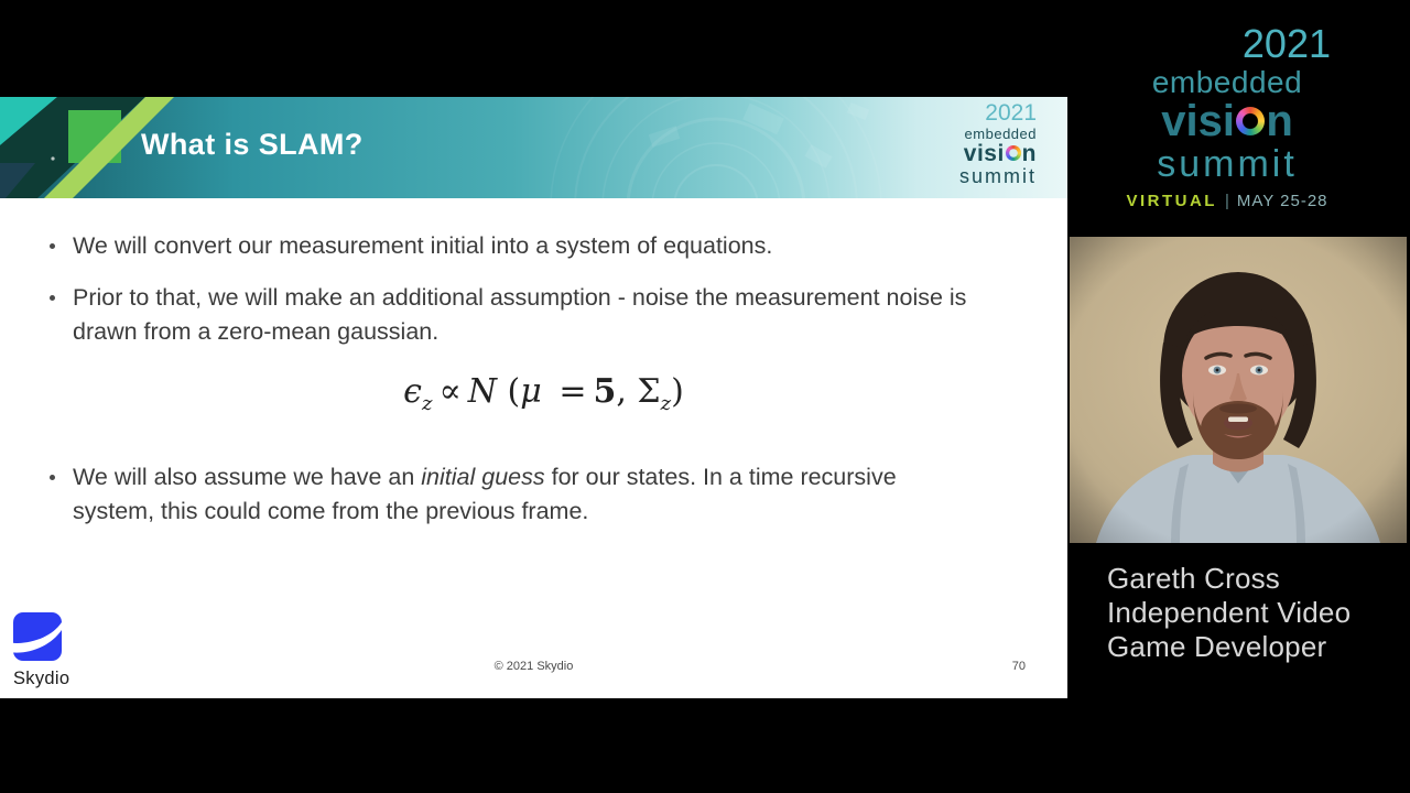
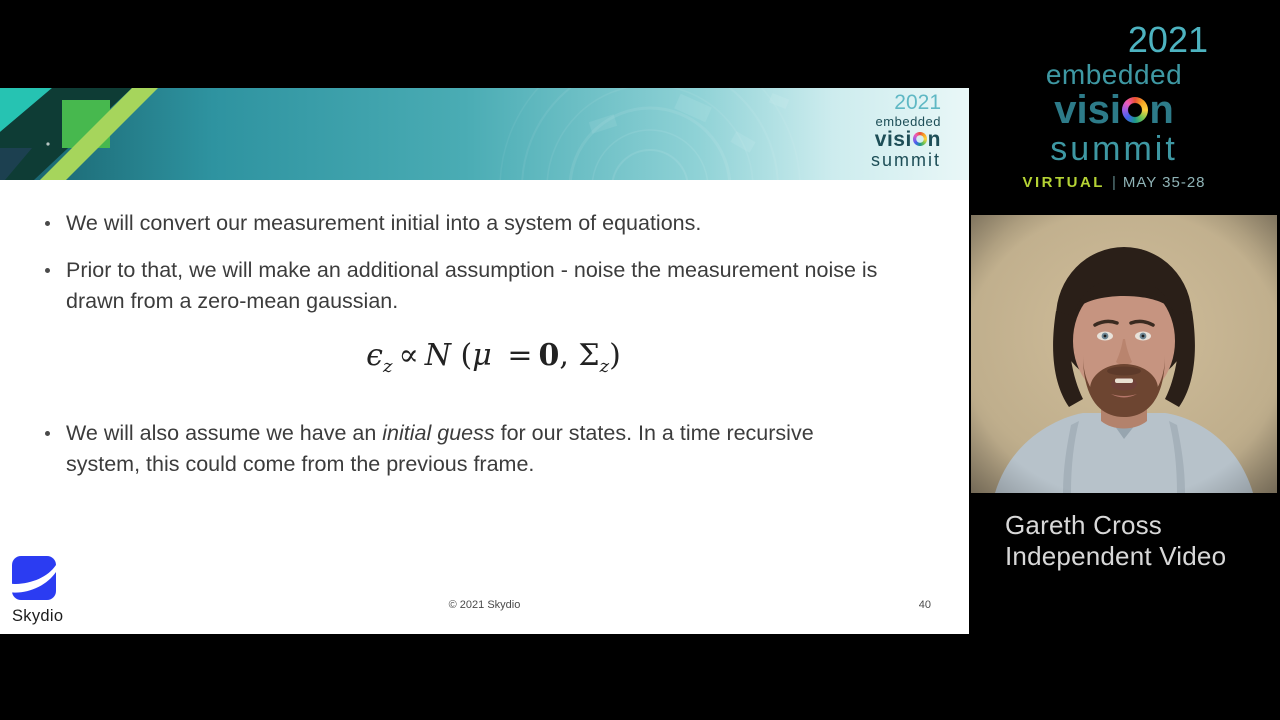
- What is SLAM?
  2021
  embedded
  visi n
  summit
  We will convert our measurement initial into a system of equations.
  Prior to that, we will make an additional assumption - noise the measurement noise is drawn from a zero-mean gaussian.
- ϵz∝ N (μ = 5, Σz)
+ ϵz∝ N (μ = 0, Σz)
  We will also assume we have an initial guess for our states. In a time recursive system, this could come from the previous frame.
  © 2021 Skydio
- 70
+ 40
  Skydio
  2021
  embedded
  visi n
  summit
  VIRTUAL
  |
- MAY 25-28
+ MAY 35-28
  Gareth Cross
  Independent Video
- Game Developer
